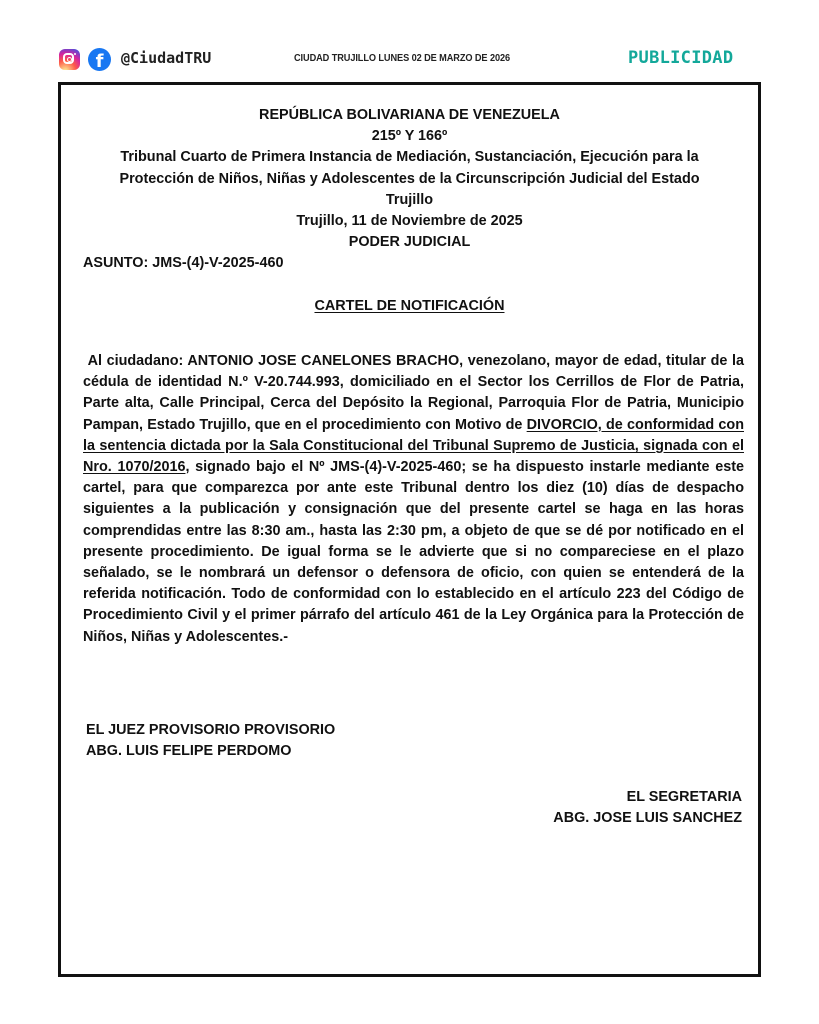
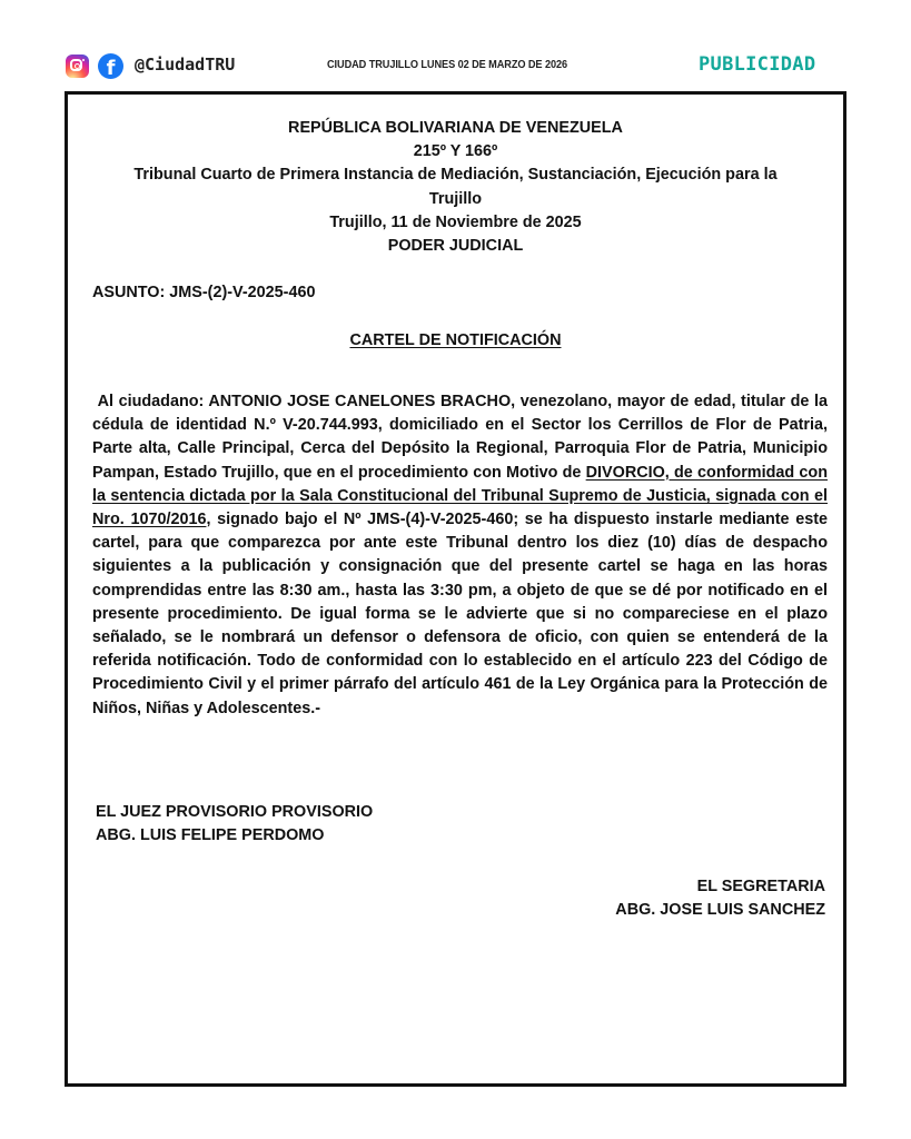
  f
  @CiudadTRU
  CIUDAD TRUJILLO LUNES 02 DE MARZO DE 2026
  PUBLICIDAD
  REPÚBLICA BOLIVARIANA DE VENEZUELA
  215º Y 166º
  Tribunal Cuarto de Primera Instancia de Mediación, Sustanciación, Ejecución para la
- Protección de Niños, Niñas y Adolescentes de la Circunscripción Judicial del Estado
  Trujillo
  Trujillo, 11 de Noviembre de 2025
  PODER JUDICIAL
- ASUNTO: JMS-(4)-V-2025-460
+ ASUNTO: JMS-(2)-V-2025-460
  CARTEL DE NOTIFICACIÓN
- Al ciudadano: ANTONIO JOSE CANELONES BRACHO, venezolano, mayor de edad, titular de la cédula de identidad N.º V-20.744.993, domiciliado en el Sector los Cerrillos de Flor de Patria, Parte alta, Calle Principal, Cerca del Depósito la Regional, Parroquia Flor de Patria, Municipio Pampan, Estado Trujillo, que en el procedimiento con Motivo de DIVORCIO, de conformidad con la sentencia dictada por la Sala Constitucional del Tribunal Supremo de Justicia, signada con el Nro. 1070/2016, signado bajo el Nº JMS-(4)-V-2025-460; se ha dispuesto instarle mediante este cartel, para que comparezca por ante este Tribunal dentro los diez (10) días de despacho siguientes a la publicación y consignación que del presente cartel se haga en las horas comprendidas entre las 8:30 am., hasta las 2:30 pm, a objeto de que se dé por notificado en el presente procedimiento. De igual forma se le advierte que si no compareciese en el plazo señalado, se le nombrará un defensor o defensora de oficio, con quien se entenderá de la referida notificación. Todo de conformidad con lo establecido en el artículo 223 del Código de Procedimiento Civil y el primer párrafo del artículo 461 de la Ley Orgánica para la Protección de Niños, Niñas y Adolescentes.-
+ Al ciudadano: ANTONIO JOSE CANELONES BRACHO, venezolano, mayor de edad, titular de la cédula de identidad N.º V-20.744.993, domiciliado en el Sector los Cerrillos de Flor de Patria, Parte alta, Calle Principal, Cerca del Depósito la Regional, Parroquia Flor de Patria, Municipio Pampan, Estado Trujillo, que en el procedimiento con Motivo de DIVORCIO, de conformidad con la sentencia dictada por la Sala Constitucional del Tribunal Supremo de Justicia, signada con el Nro. 1070/2016, signado bajo el Nº JMS-(4)-V-2025-460; se ha dispuesto instarle mediante este cartel, para que comparezca por ante este Tribunal dentro los diez (10) días de despacho siguientes a la publicación y consignación que del presente cartel se haga en las horas comprendidas entre las 8:30 am., hasta las 3:30 pm, a objeto de que se dé por notificado en el presente procedimiento. De igual forma se le advierte que si no compareciese en el plazo señalado, se le nombrará un defensor o defensora de oficio, con quien se entenderá de la referida notificación. Todo de conformidad con lo establecido en el artículo 223 del Código de Procedimiento Civil y el primer párrafo del artículo 461 de la Ley Orgánica para la Protección de Niños, Niñas y Adolescentes.-
  EL JUEZ PROVISORIO PROVISORIO
  ABG. LUIS FELIPE PERDOMO
  EL SEGRETARIA
  ABG. JOSE LUIS SANCHEZ
